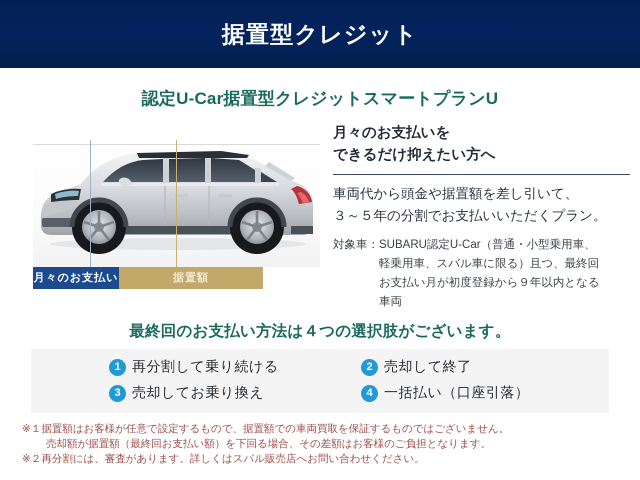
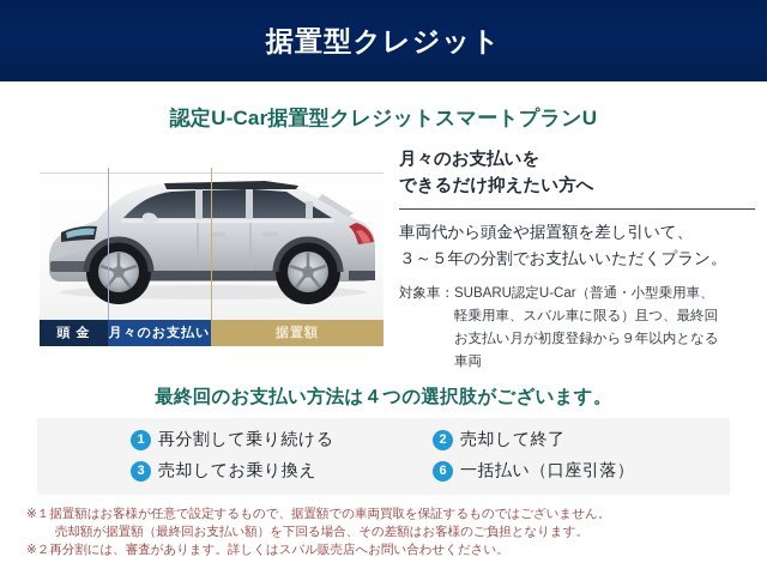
  据置型クレジット
  認定U-Car据置型クレジットスマートプランU
+ 頭 金
  月々のお支払い
  据置額
  月々のお支払いを
  できるだけ抑えたい方へ
  車両代から頭金や据置額を差し引いて、
  ３～５年の分割でお支払いいただくプラン。
  対象車：
  SUBARU認定U-Car（普通・小型乗用車、
  軽乗用車、スバル車に限る）且つ、最終回
  お支払い月が初度登録から９年以内となる
  車両
  最終回のお支払い方法は４つの選択肢がございます。
  1
  再分割して乗り続ける
  2
  売却して終了
  3
  売却してお乗り換え
- 4
+ 6
  一括払い（口座引落）
  ※１
  据置額はお客様が任意で設定するもので、据置額での車両買取を保証するものではございません。
  売却額が据置額（最終回お支払い額）を下回る場合、その差額はお客様のご負担となります。
  ※２
  再分割には、審査があります。詳しくはスバル販売店へお問い合わせください。
